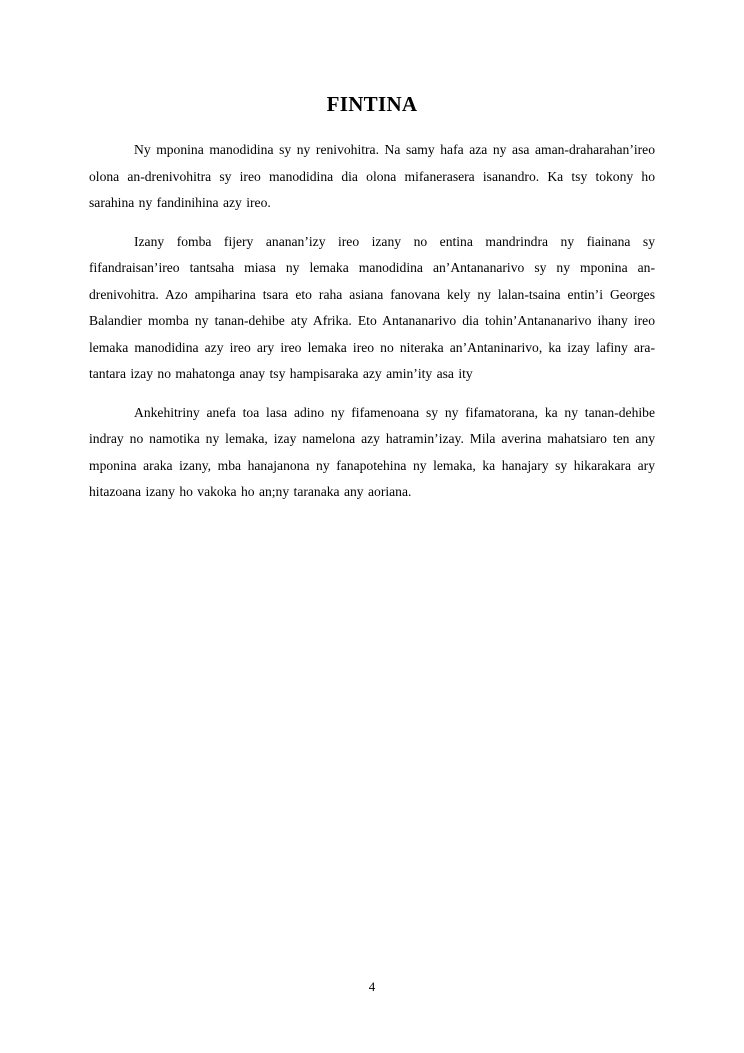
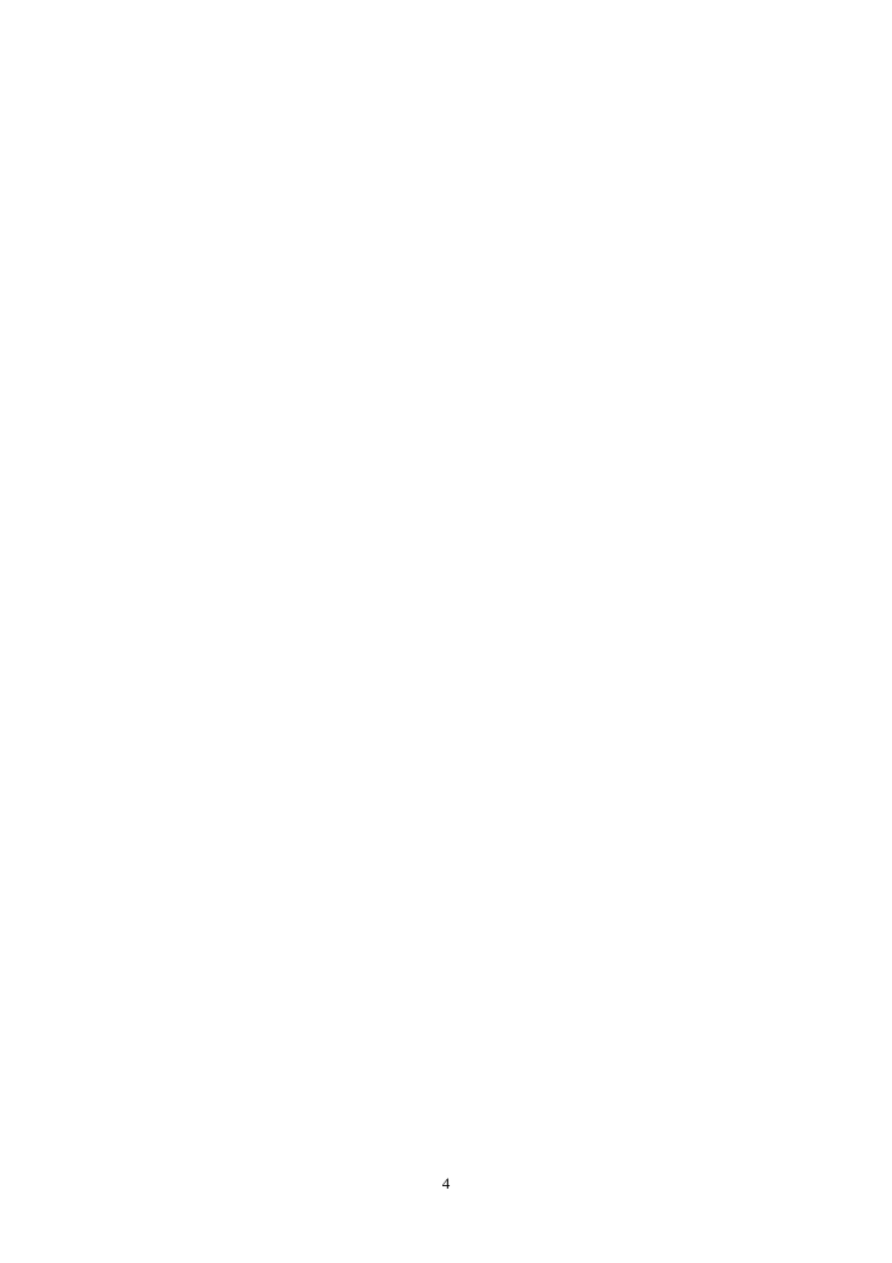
- FINTINA
- Ny mponina manodidina sy ny renivohitra. Na samy hafa aza ny asa aman-draharahan’ireo olona an-drenivohitra sy ireo manodidina dia olona mifanerasera isanandro. Ka tsy tokony ho sarahina ny fandinihina azy ireo.
- Izany fomba fijery ananan’izy ireo izany no entina mandrindra ny fiainana sy fifandraisan’ireo tantsaha miasa ny lemaka manodidina an’Antananarivo sy ny mponina an-drenivohitra. Azo ampiharina tsara eto raha asiana fanovana kely ny lalan-tsaina entin’i Georges Balandier momba ny tanan-dehibe aty Afrika. Eto Antananarivo dia tohin’Antananarivo ihany ireo lemaka manodidina azy ireo ary ireo lemaka ireo no niteraka an’Antaninarivo, ka izay lafiny ara-tantara izay no mahatonga anay tsy hampisaraka azy amin’ity asa ity
- Ankehitriny anefa toa lasa adino ny fifamenoana sy ny fifamatorana, ka ny tanan-dehibe indray no namotika ny lemaka, izay namelona azy hatramin’izay. Mila averina mahatsiaro ten any mponina araka izany, mba hanajanona ny fanapotehina ny lemaka, ka hanajary sy hikarakara ary hitazoana izany ho vakoka ho an;ny taranaka any aoriana.
  4
